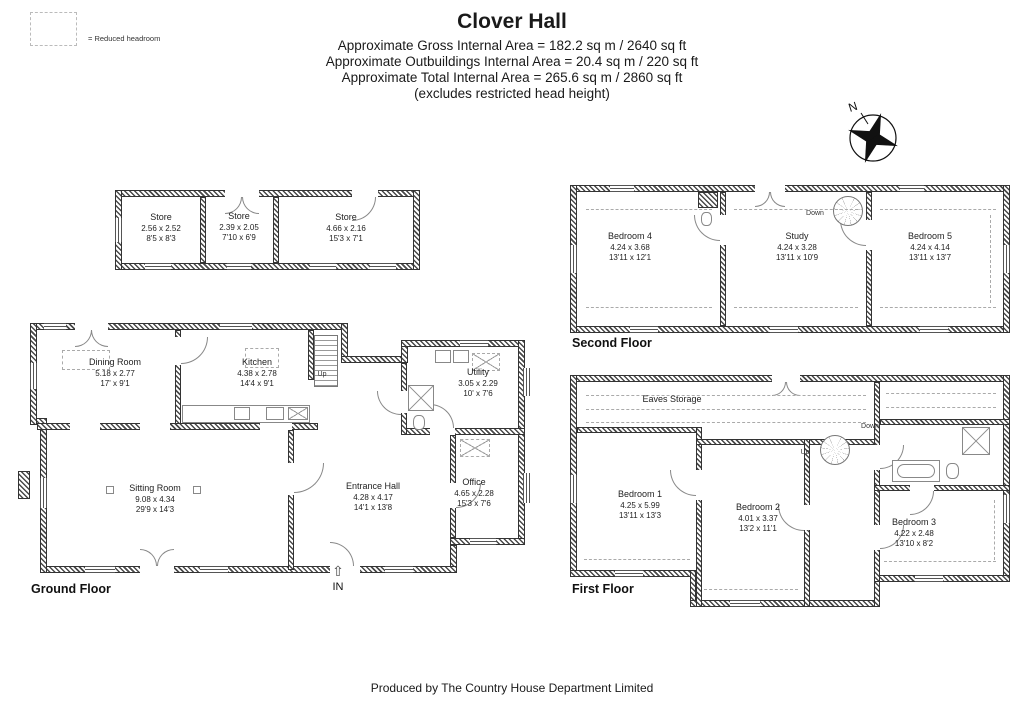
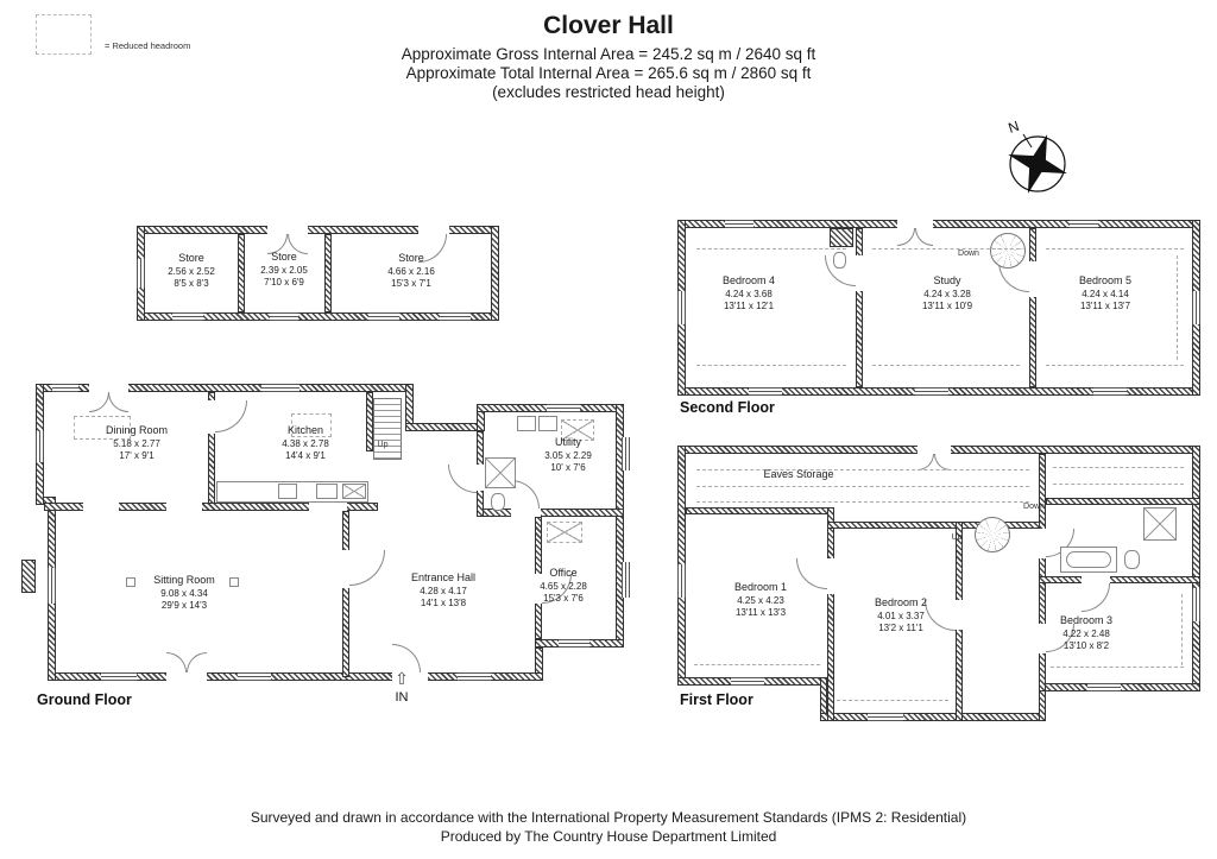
  = Reduced headroom
  Clover Hall
- Approximate Gross Internal Area = 182.2 sq m / 2640 sq ft
+ Approximate Gross Internal Area = 245.2 sq m / 2640 sq ft
- Approximate Outbuildings Internal Area = 20.4 sq m / 220 sq ft
  Approximate Total Internal Area = 265.6 sq m / 2860 sq ft
  (excludes restricted head height)
  Store
  2.56 x 2.52
  8'5 x 8'3
  Store
  2.39 x 2.05
  7'10 x 6'9
  Store
  4.66 x 2.16
  15'3 x 7'1
  Dining Room
  5.18 x 2.77
  17' x 9'1
  Kitchen
  4.38 x 2.78
  14'4 x 9'1
  Utility
  3.05 x 2.29
  10' x 7'6
  Sitting Room
  9.08 x 4.34
  29'9 x 14'3
  Entrance Hall
  4.28 x 4.17
  14'1 x 13'8
  Office
  4.65 x 2.28
  15'3 x 7'6
  Bedroom 4
  4.24 x 3.68
  13'11 x 12'1
  Study
  4.24 x 3.28
  13'11 x 10'9
  Bedroom 5
  4.24 x 4.14
  13'11 x 13'7
  Eaves Storage
  Bedroom 1
- 4.25 x 5.99
+ 4.25 x 4.23
  13'11 x 13'3
  Bedroom 2
  4.01 x 3.37
  13'2 x 11'1
  Bedroom 3
  4.22 x 2.48
  13'10 x 8'2
  Ground Floor
  Second Floor
  First Floor
  ⇧
  IN
+ Surveyed and drawn in accordance with the International Property Measurement Standards (IPMS 2: Residential)
  Produced by The Country House Department Limited
